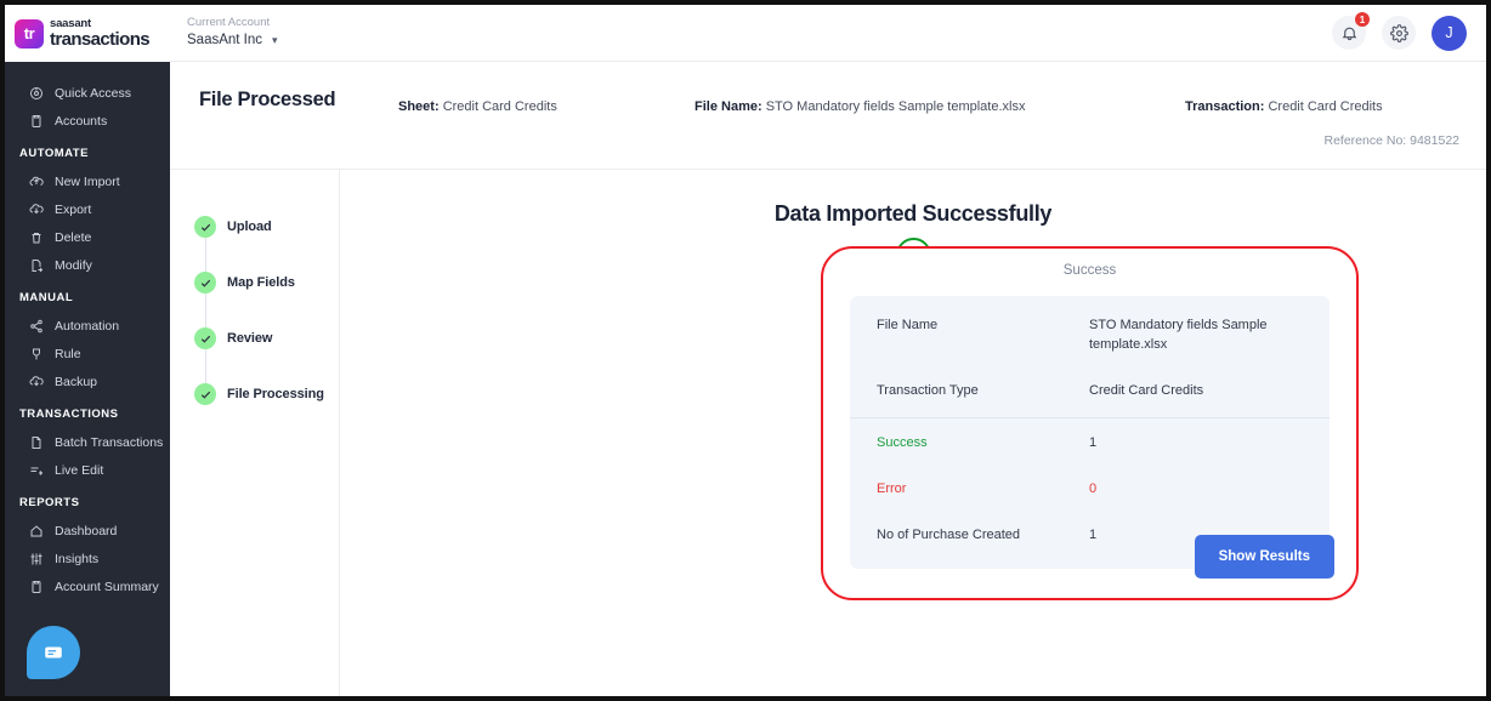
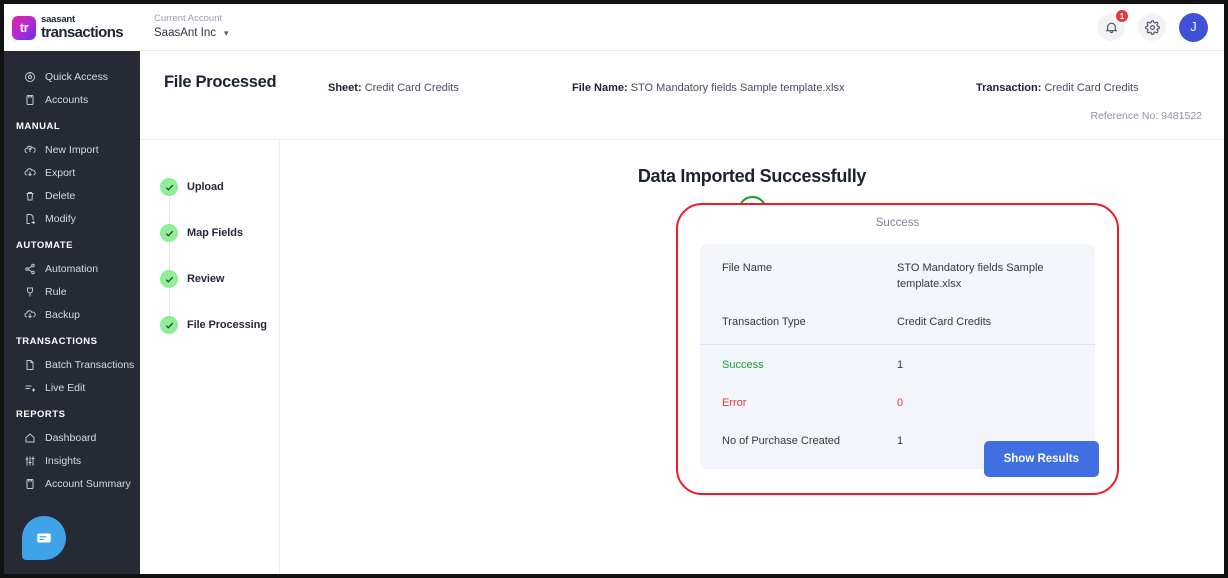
  tr
  saasant
  transactions
  Quick Access
  Accounts
- AUTOMATE
+ MANUAL
  New Import
  Export
  Delete
  Modify
- MANUAL
+ AUTOMATE
  Automation
  Rule
  Backup
  TRANSACTIONS
  Batch Transactions
  Live Edit
  REPORTS
  Dashboard
  Insights
  Account Summary
  Current Account
  SaasAnt Inc
  ▾
  1
  J
  File Processed
  Sheet: Credit Card Credits
  File Name: STO Mandatory fields Sample template.xlsx
  Transaction: Credit Card Credits
  Reference No: 9481522
  Upload
  Map Fields
  Review
  File Processing
  Data Imported Successfully
  Success
  File Name
  STO Mandatory fields Sample template.xlsx
  Transaction Type
  Credit Card Credits
  Success
  1
  Error
  0
  No of Purchase Created
  1
  Show Results
